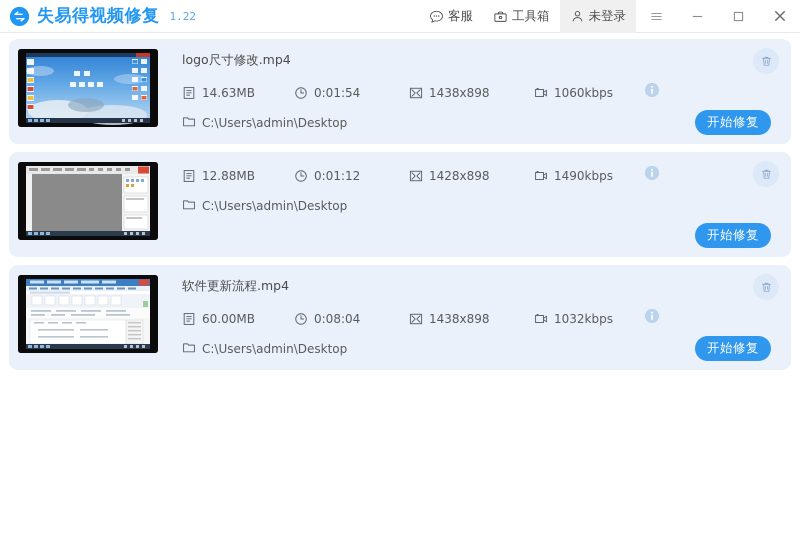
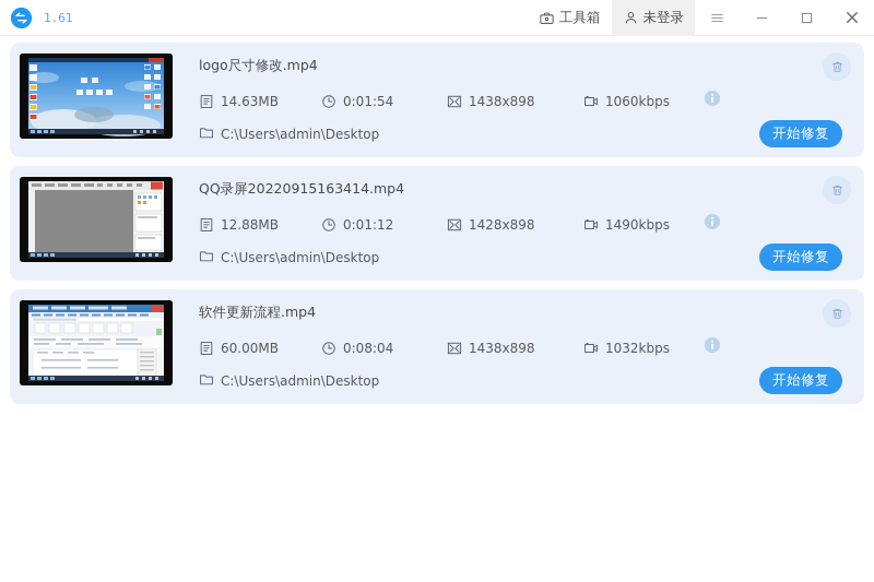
- 失易得视频修复
- 1.22
+ 1.61
- 客服
  工具箱
  未登录
  logo尺寸修改.mp4
  14.63MB
  0:01:54
  1438x898
  1060kbps
  C:\Users\admin\Desktop
  开始修复
+ QQ录屏20220915163414.mp4
  12.88MB
  0:01:12
  1428x898
  1490kbps
  C:\Users\admin\Desktop
  开始修复
  软件更新流程.mp4
  60.00MB
  0:08:04
  1438x898
  1032kbps
  C:\Users\admin\Desktop
  开始修复
